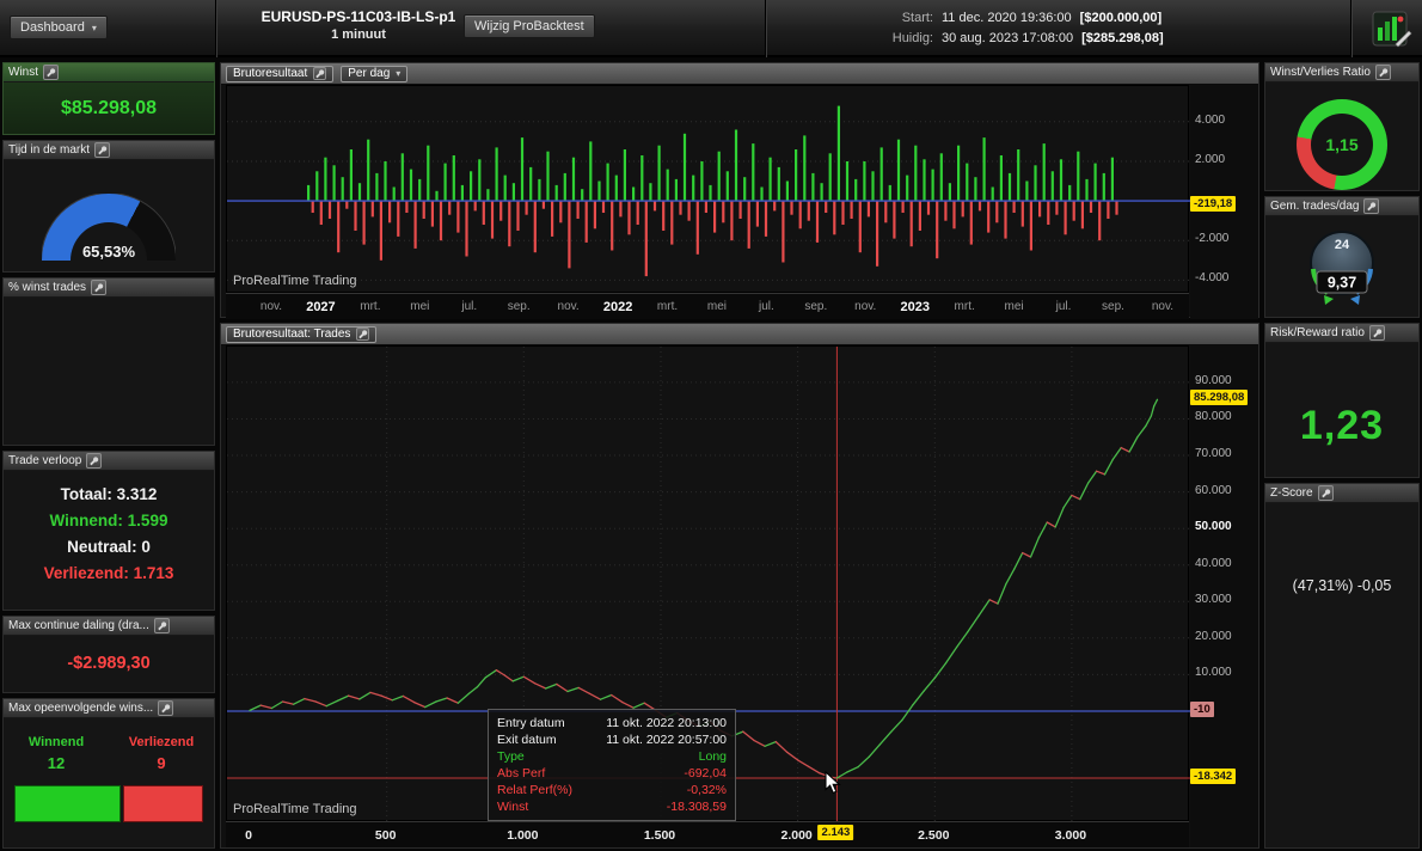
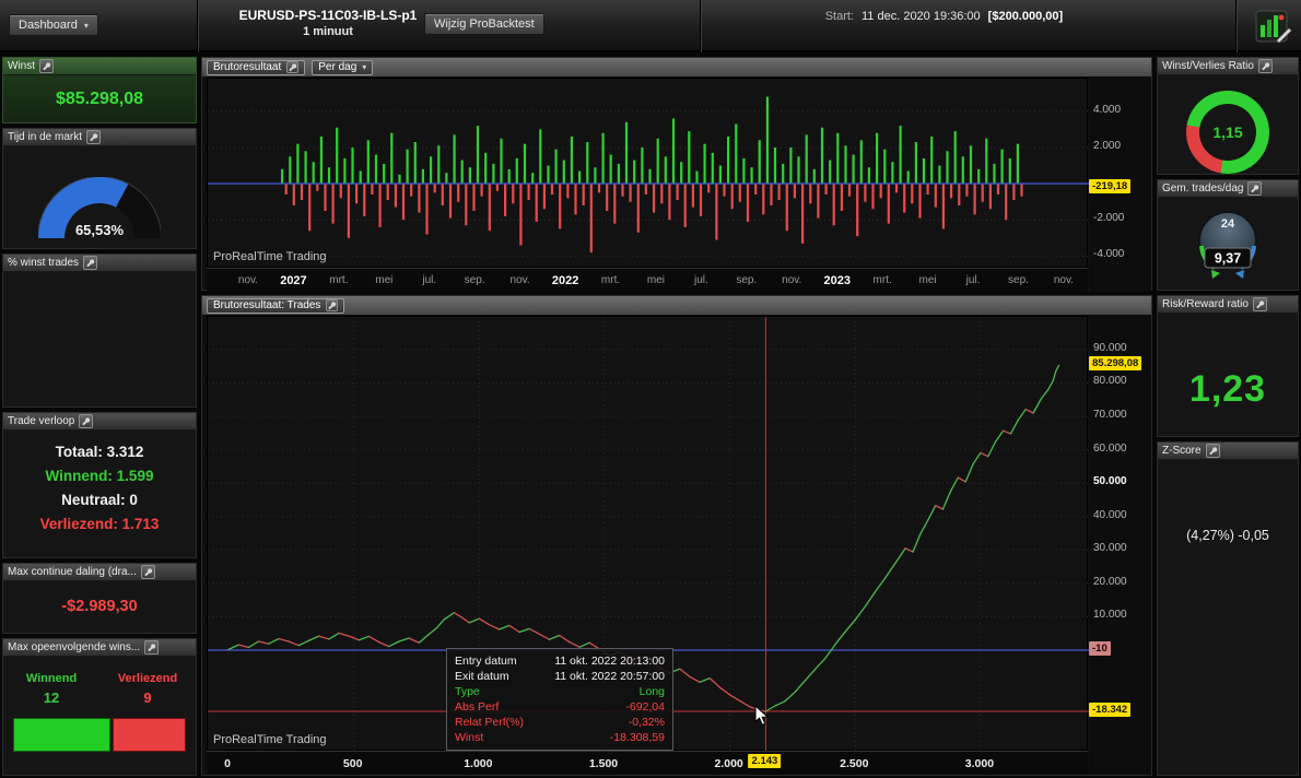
  Dashboard
  ▾
  EURUSD-PS-11C03-IB-LS-p1
  1 minuut
  Wijzig ProBacktest
  Start:
  11 dec. 2020 19:36:00
  [$200.000,00]
- Huidig:
- 30 aug. 2023 17:08:00
- [$285.298,08]
  Winst
  $85.298,08
  Tijd in de markt
  65,53%
  % winst trades
  Trade verloop
  Totaal: 3.312
  Winnend: 1.599
  Neutraal: 0
  Verliezend: 1.713
  Max continue daling (dra...
  -$2.989,30
  Max opeenvolgende wins...
  Winnend
  12
  Verliezend
  9
  Winst/Verlies Ratio
  1,15
  Gem. trades/dag
  24
  9,37
  Risk/Reward ratio
  1,23
  Z-Score
- (47,31%) -0,05
+ (4,27%) -0,05
  Brutoresultaat
  Per dag
  ▾
  ProRealTime Trading
  4.000
  2.000
  -2.000
  -4.000
  -219,18
  nov.
  2027
  mrt.
  mei
  jul.
  sep.
  nov.
  2022
  mrt.
  mei
  jul.
  sep.
  nov.
  2023
  mrt.
  mei
  jul.
  sep.
  nov.
  Brutoresultaat: Trades
  ProRealTime Trading
  90.000
  80.000
  70.000
  60.000
  50.000
  40.000
  30.000
  20.000
  10.000
  85.298,08
  -10
  -18.342
  0
  500
  1.000
  1.500
  2.000
  2.500
  3.000
  2.143
  Entry datum
  11 okt. 2022 20:13:00
  Exit datum
  11 okt. 2022 20:57:00
  Type
  Long
  Abs Perf
  -692,04
  Relat Perf(%)
  -0,32%
  Winst
  -18.308,59
